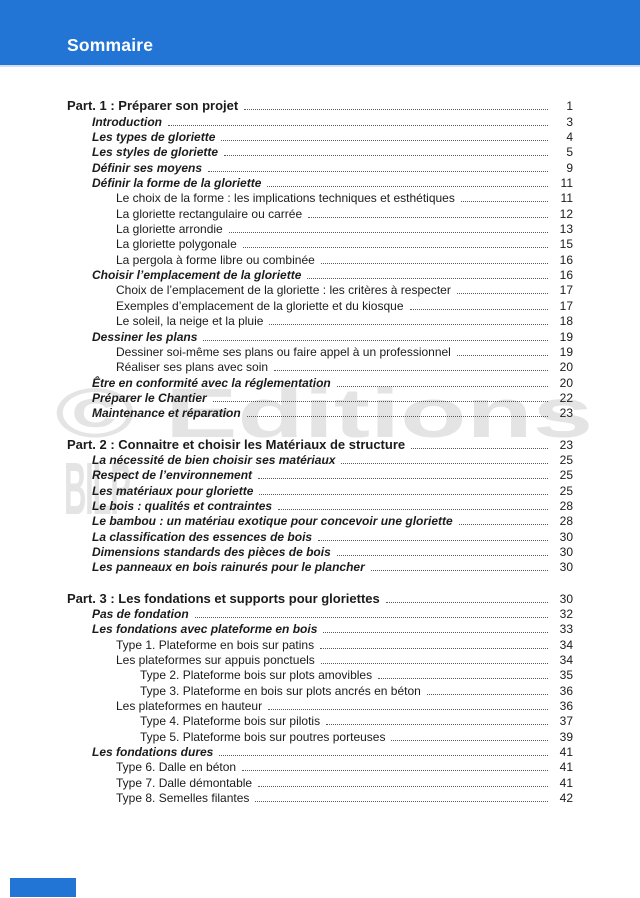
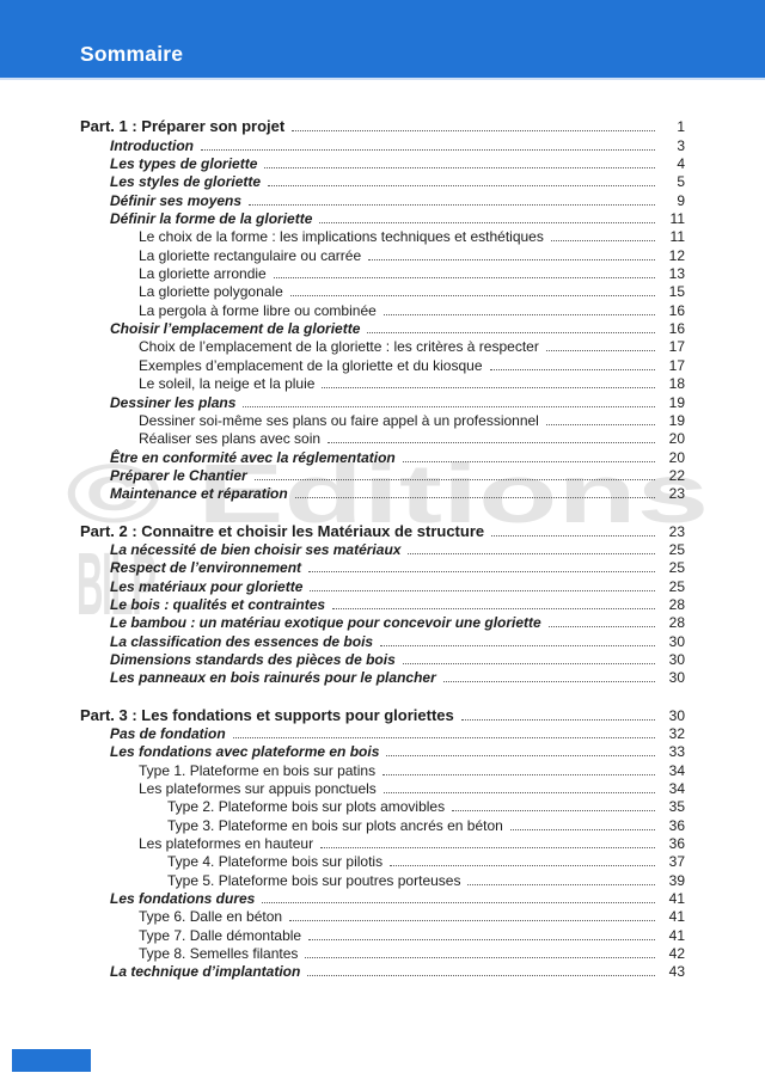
  Sommaire
  © Editions
  BILP
  Part. 1 : Préparer son projet
  1
  Introduction
  3
  Les types de gloriette
  4
  Les styles de gloriette
  5
  Définir ses moyens
  9
  Définir la forme de la gloriette
  11
  Le choix de la forme : les implications techniques et esthétiques
  11
  La gloriette rectangulaire ou carrée
  12
  La gloriette arrondie
  13
  La gloriette polygonale
  15
  La pergola à forme libre ou combinée
  16
  Choisir l’emplacement de la gloriette
  16
  Choix de l’emplacement de la gloriette : les critères à respecter
  17
  Exemples d’emplacement de la gloriette et du kiosque
  17
  Le soleil, la neige et la pluie
  18
  Dessiner les plans
  19
  Dessiner soi-même ses plans ou faire appel à un professionnel
  19
  Réaliser ses plans avec soin
  20
  Être en conformité avec la réglementation
  20
  Préparer le Chantier
  22
  Maintenance et réparation
  23
  Part. 2 : Connaitre et choisir les Matériaux de structure
  23
  La nécessité de bien choisir ses matériaux
  25
  Respect de l’environnement
  25
  Les matériaux pour gloriette
  25
  Le bois : qualités et contraintes
  28
  Le bambou : un matériau exotique pour concevoir une gloriette
  28
  La classification des essences de bois
  30
  Dimensions standards des pièces de bois
  30
  Les panneaux en bois rainurés pour le plancher
  30
  Part. 3 : Les fondations et supports pour gloriettes
  30
  Pas de fondation
  32
  Les fondations avec plateforme en bois
  33
  Type 1. Plateforme en bois sur patins
  34
  Les plateformes sur appuis ponctuels
  34
  Type 2. Plateforme bois sur plots amovibles
  35
  Type 3. Plateforme en bois sur plots ancrés en béton
  36
  Les plateformes en hauteur
  36
  Type 4. Plateforme bois sur pilotis
  37
  Type 5. Plateforme bois sur poutres porteuses
  39
  Les fondations dures
  41
  Type 6. Dalle en béton
  41
  Type 7. Dalle démontable
  41
  Type 8. Semelles filantes
  42
+ La technique d’implantation
+ 43
